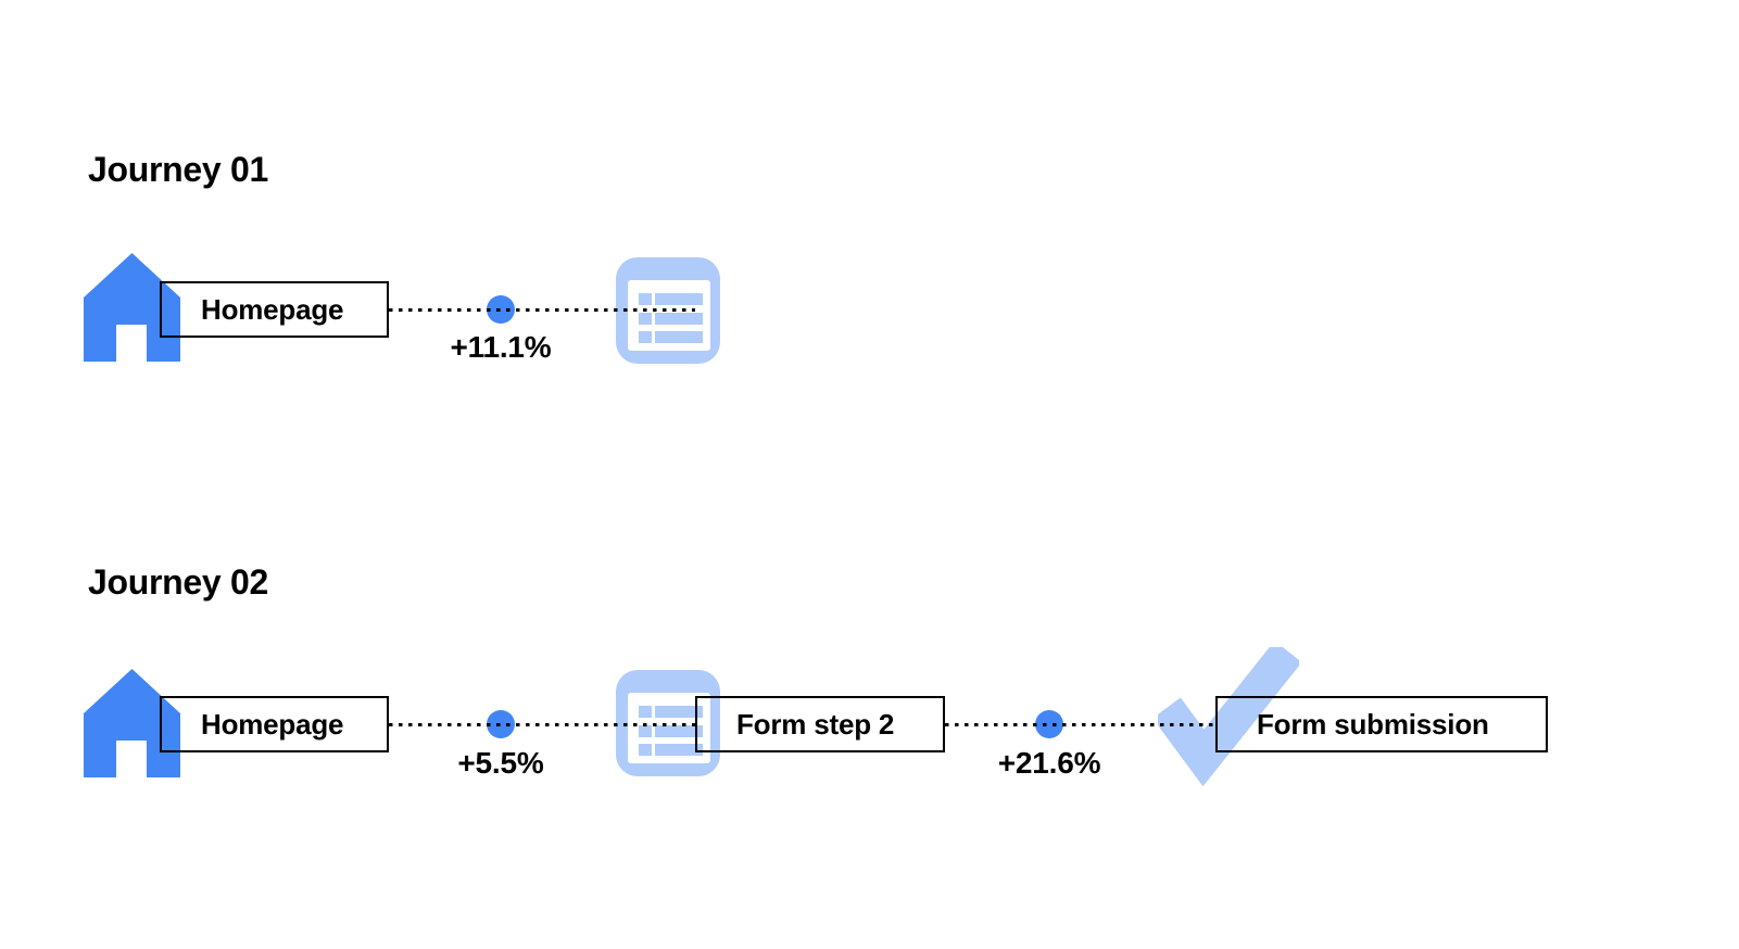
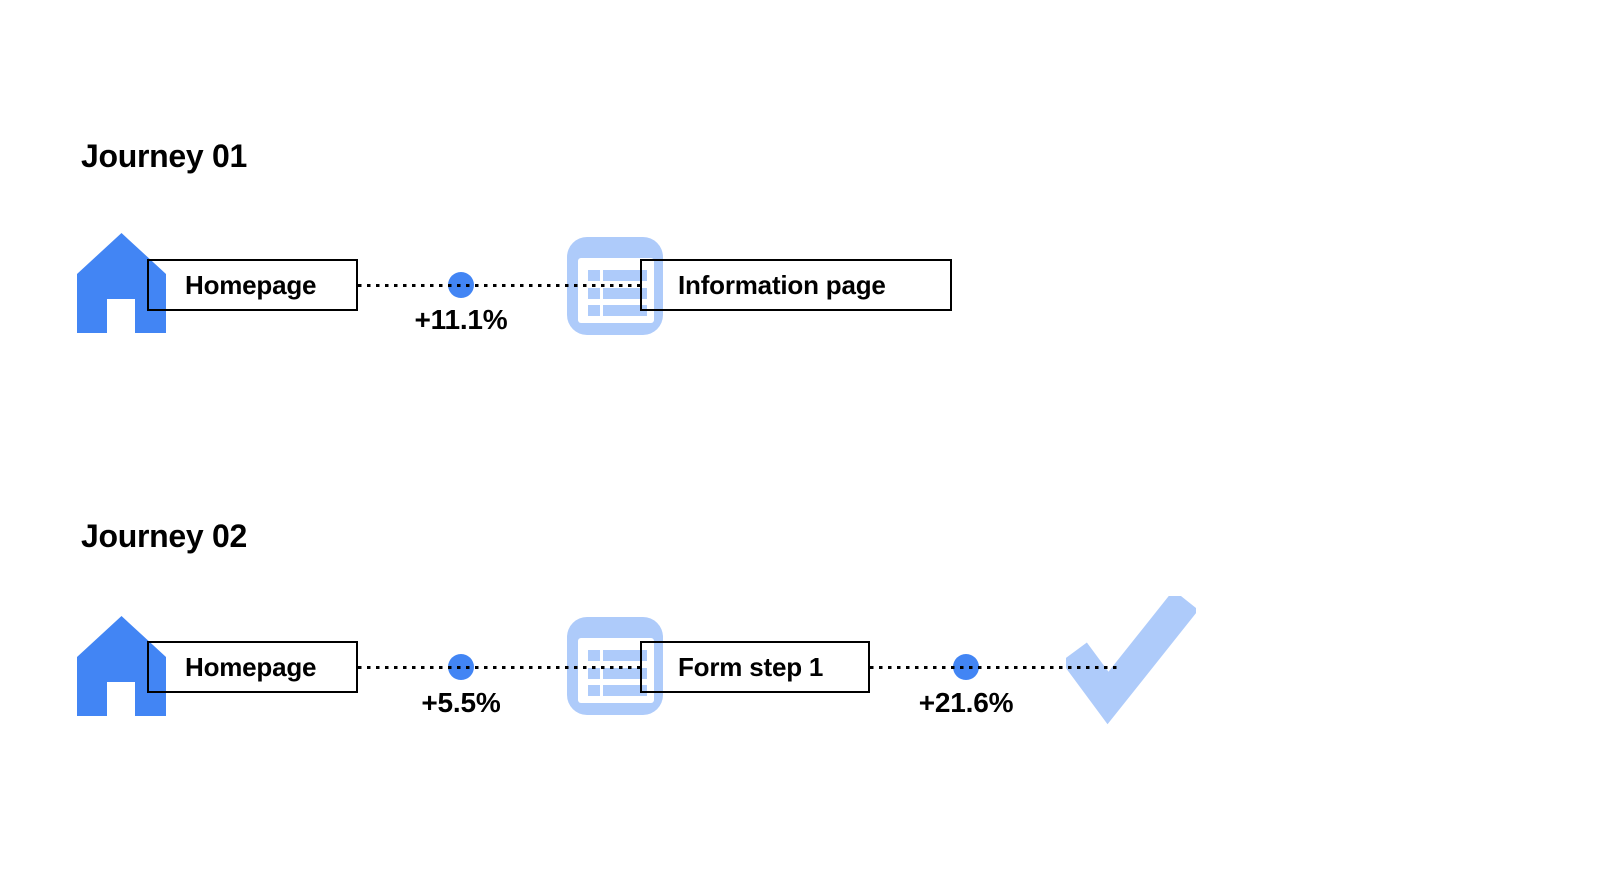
  Journey 01
  +11.1%
  Homepage
+ Information page
  Journey 02
  +5.5%
  +21.6%
  Homepage
- Form step 2
+ Form step 1
- Form submission
